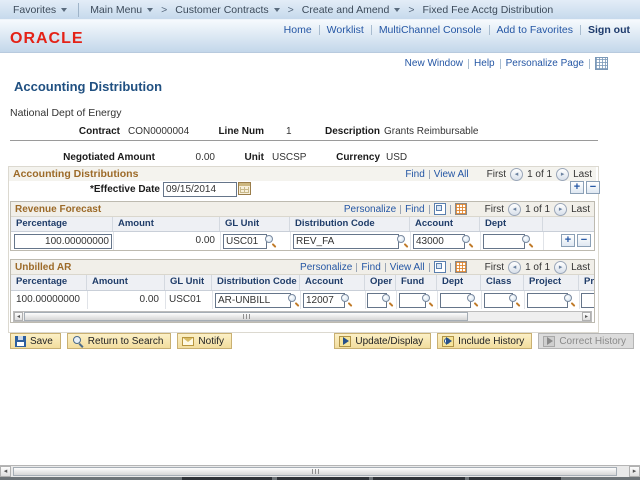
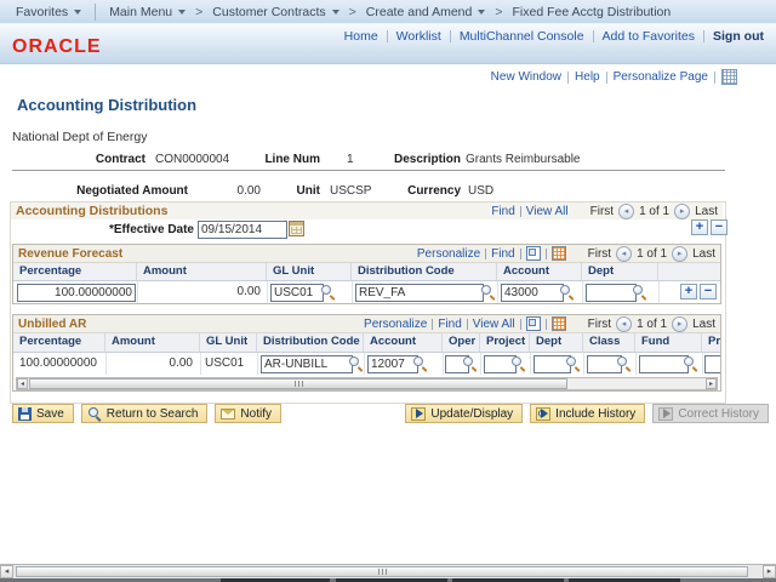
  Favorites
  Main Menu
  >
  Customer Contracts
  >
  Create and Amend
  >
  Fixed Fee Acctg Distribution
  Home
  Worklist
  MultiChannel Console
  Add to Favorites
  Sign out
  ORACLE
  New Window
  Help
  Personalize Page
  Accounting Distribution
  National Dept of Energy
  Contract
  CON0000004
  Line Num
  1
  Description
  Grants Reimbursable
  Negotiated Amount
  0.00
  Unit
  USCSP
  Currency
  USD
  Accounting Distributions
  Find
  View All
  First
  1 of 1
  Last
  +
  −
  *Effective Date
  09/15/2014
  Revenue Forecast
  Personalize
  Find
  First
  1 of 1
  Last
  Percentage
  Amount
  GL Unit
  Distribution Code
  Account
  Dept
  100.00000000
  0.00
  USC01
  REV_FA
  43000
  +
  −
  Unbilled AR
  Personalize
  Find
  View All
  First
  1 of 1
  Last
  Percentage
  Amount
  GL Unit
  Distribution Code
  Account
- Fund
+ Project
  Dept
  Class
- Project
+ Fund
  100.00000000
  0.00
  USC01
  AR-UNBILL
  12007
  Save
  Return to Search
  Notify
  Update/Display
  Include History
  Correct History
